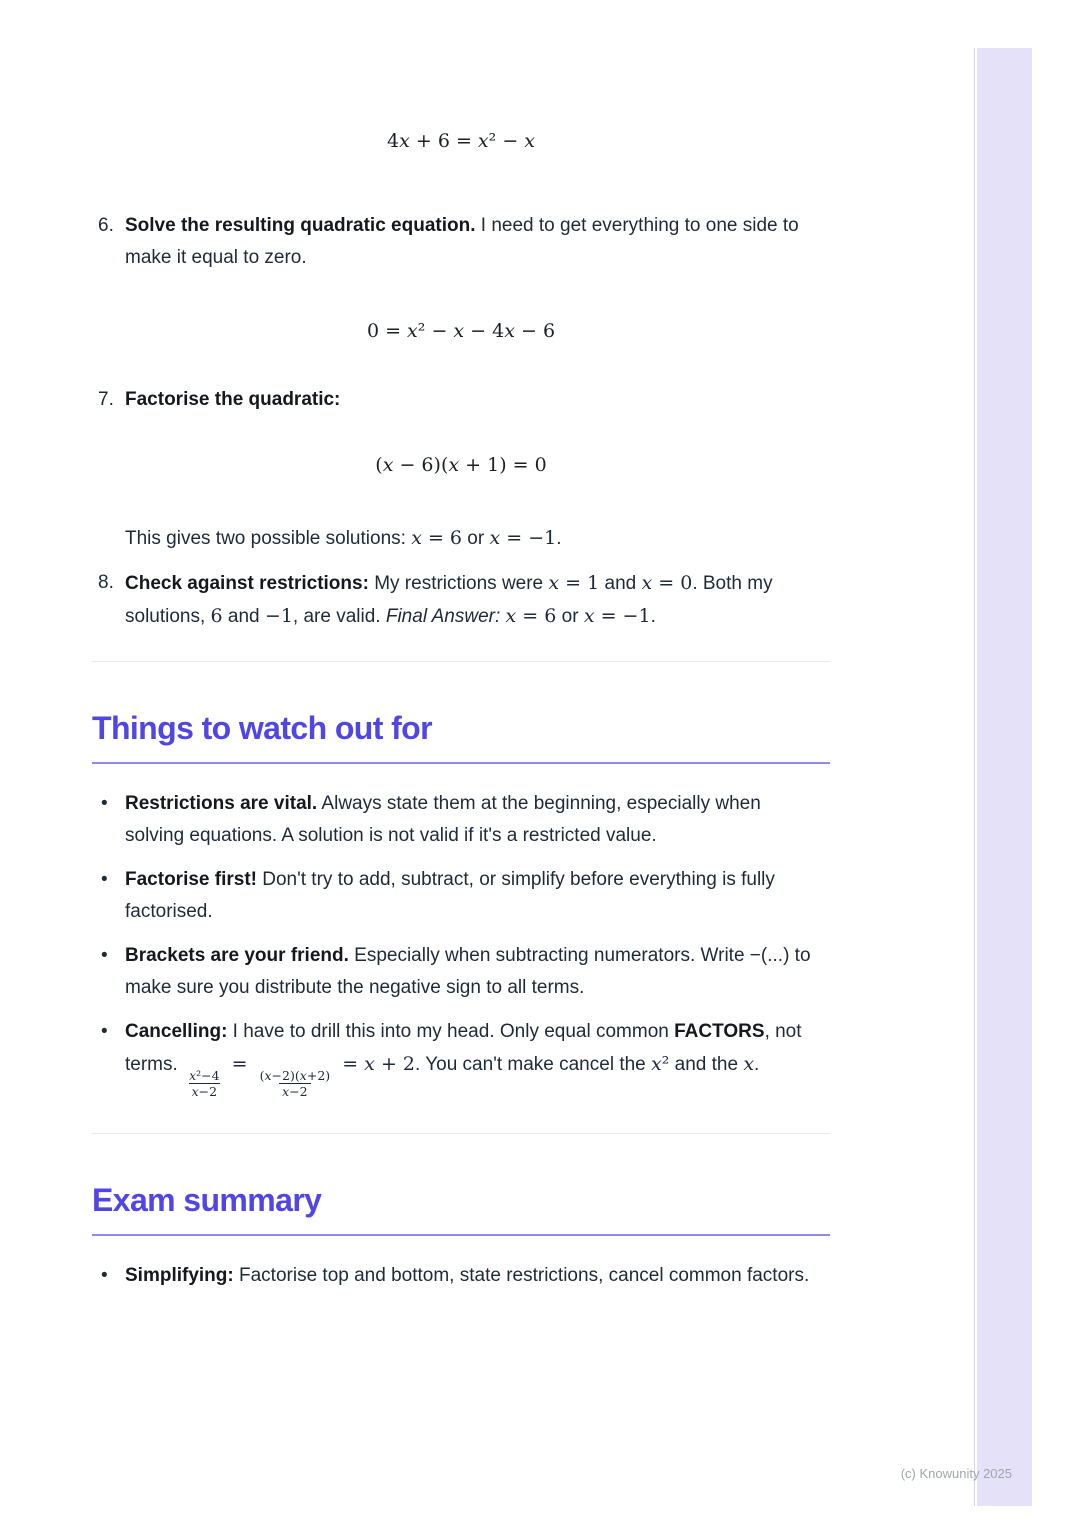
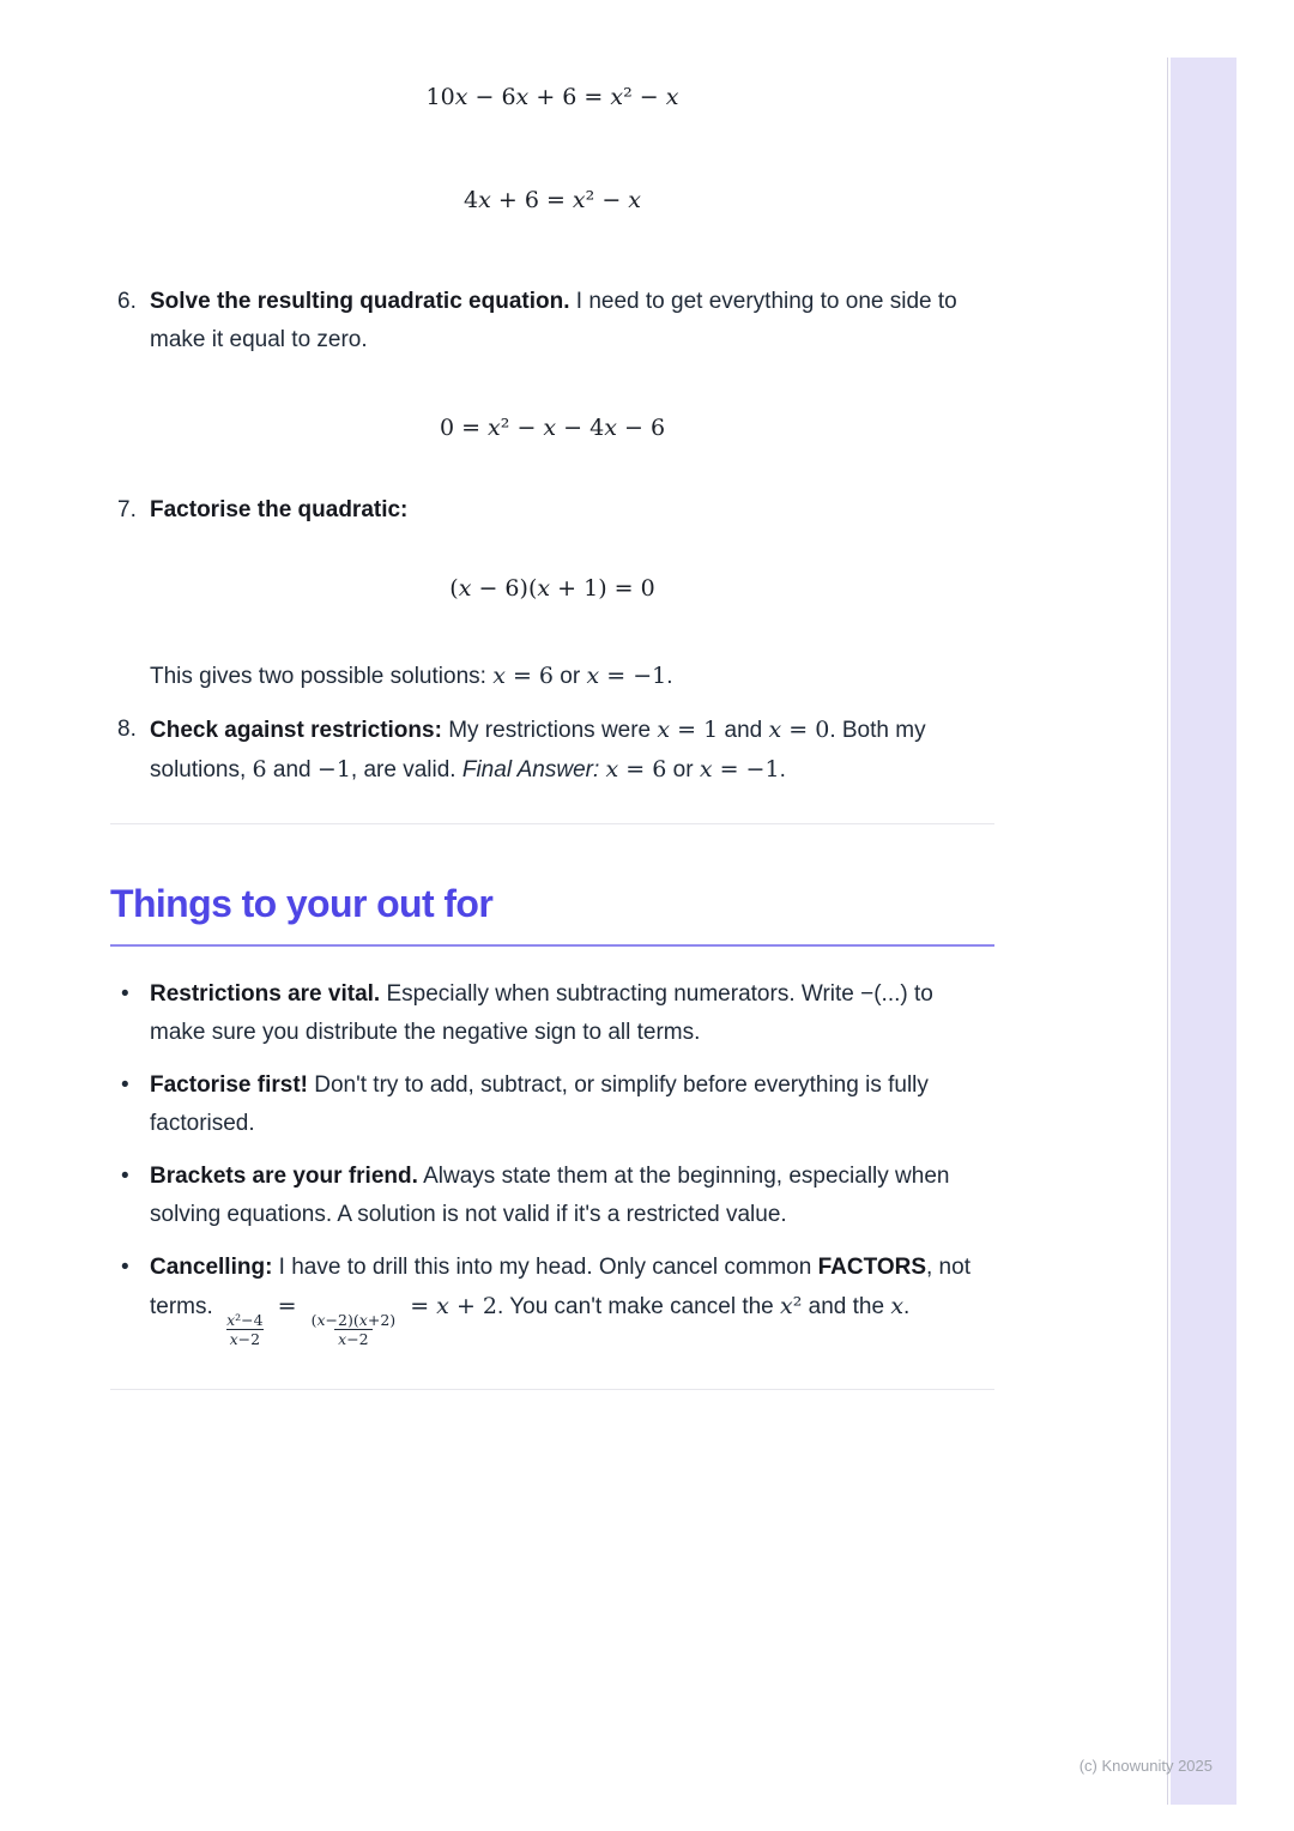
+ 10x − 6x + 6 = x² − x
  4x + 6 = x² − x
  6.
  Solve the resulting quadratic equation. I need to get everything to one side to make it equal to zero.
  0 = x² − x − 4x − 6
  7.
  Factorise the quadratic:
  (x − 6)(x + 1) = 0
  This gives two possible solutions: x = 6 or x = −1.
  8.
  Check against restrictions: My restrictions were x = 1 and x = 0. Both my solutions, 6 and −1, are valid. Final Answer: x = 6 or x = −1.
- Things to watch out for
+ Things to your out for
- Restrictions are vital. Always state them at the beginning, especially when solving equations. A solution is not valid if it's a restricted value.
+ Restrictions are vital. Especially when subtracting numerators. Write −(...) to make sure you distribute the negative sign to all terms.
  Factorise first! Don't try to add, subtract, or simplify before everything is fully factorised.
- Brackets are your friend. Especially when subtracting numerators. Write −(...) to make sure you distribute the negative sign to all terms.
+ Brackets are your friend. Always state them at the beginning, especially when solving equations. A solution is not valid if it's a restricted value.
- Cancelling: I have to drill this into my head. Only equal common FACTORS, not terms.
+ Cancelling: I have to drill this into my head. Only cancel common FACTORS, not terms.
  x²−4
  x−2
  =
  (x−2)(x+2)
  x−2
  = x + 2. You can't make cancel the x² and the x.
- Exam summary
- Simplifying: Factorise top and bottom, state restrictions, cancel common factors.
  (c) Knowunity 2025
